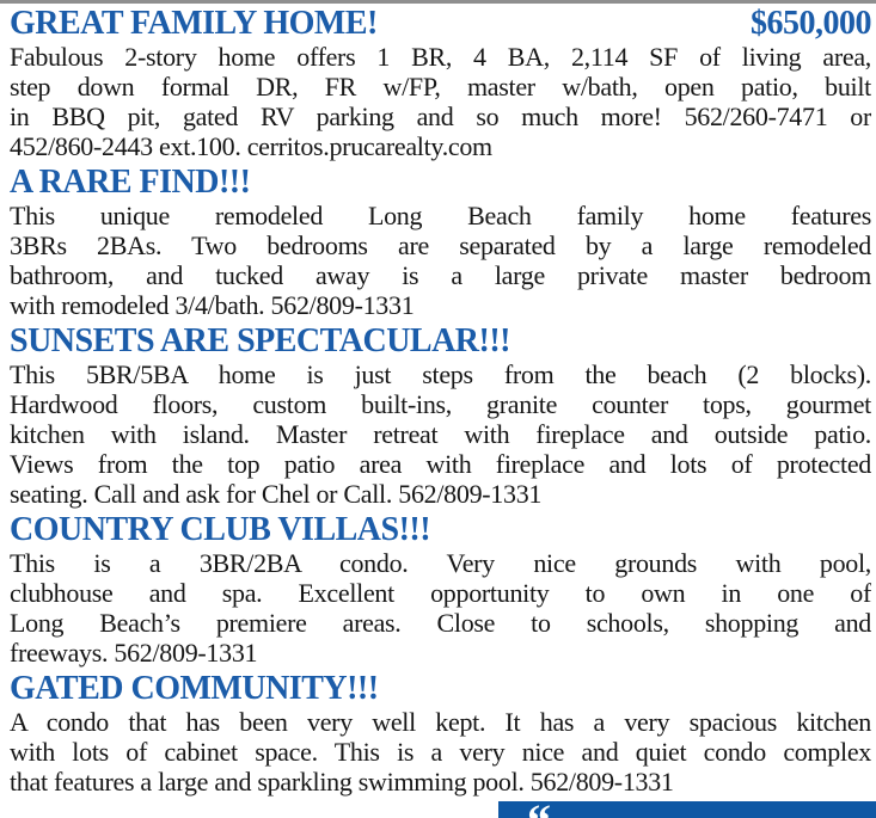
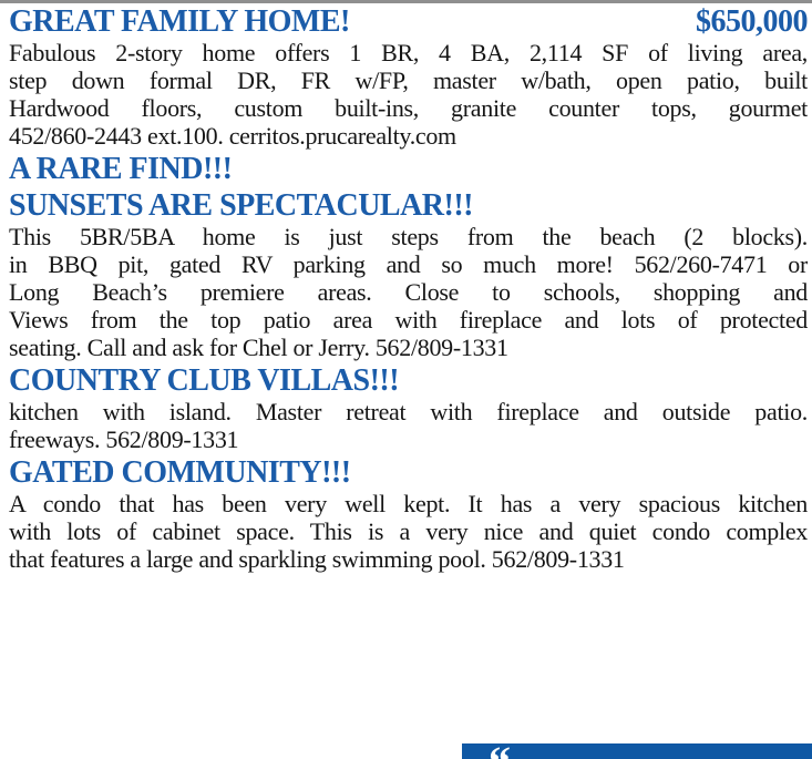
  GREAT FAMILY HOME!
  $650,000
  Fabulous 2-story home offers 1 BR, 4 BA, 2,114 SF of living area,
  step down formal DR, FR w/FP, master w/bath, open patio, built
- in BBQ pit, gated RV parking and so much more! 562/260-7471 or
+ Hardwood floors, custom built-ins, granite counter tops, gourmet
  452/860-2443 ext.100. cerritos.prucarealty.com
  A RARE FIND!!!
- This unique remodeled Long Beach family home features
- 3BRs 2BAs. Two bedrooms are separated by a large remodeled
- bathroom, and tucked away is a large private master bedroom
- with remodeled 3/4/bath. 562/809-1331
  SUNSETS ARE SPECTACULAR!!!
  This 5BR/5BA home is just steps from the beach (2 blocks).
- Hardwood floors, custom built-ins, granite counter tops, gourmet
+ in BBQ pit, gated RV parking and so much more! 562/260-7471 or
- kitchen with island. Master retreat with fireplace and outside patio.
+ Long Beach’s premiere areas. Close to schools, shopping and
  Views from the top patio area with fireplace and lots of protected
- seating. Call and ask for Chel or Call. 562/809-1331
+ seating. Call and ask for Chel or Jerry. 562/809-1331
  COUNTRY CLUB VILLAS!!!
- This is a 3BR/2BA condo. Very nice grounds with pool,
- clubhouse and spa. Excellent opportunity to own in one of
- Long Beach’s premiere areas. Close to schools, shopping and
+ kitchen with island. Master retreat with fireplace and outside patio.
  freeways. 562/809-1331
  GATED COMMUNITY!!!
  A condo that has been very well kept. It has a very spacious kitchen
  with lots of cabinet space. This is a very nice and quiet condo complex
  that features a large and sparkling swimming pool. 562/809-1331
